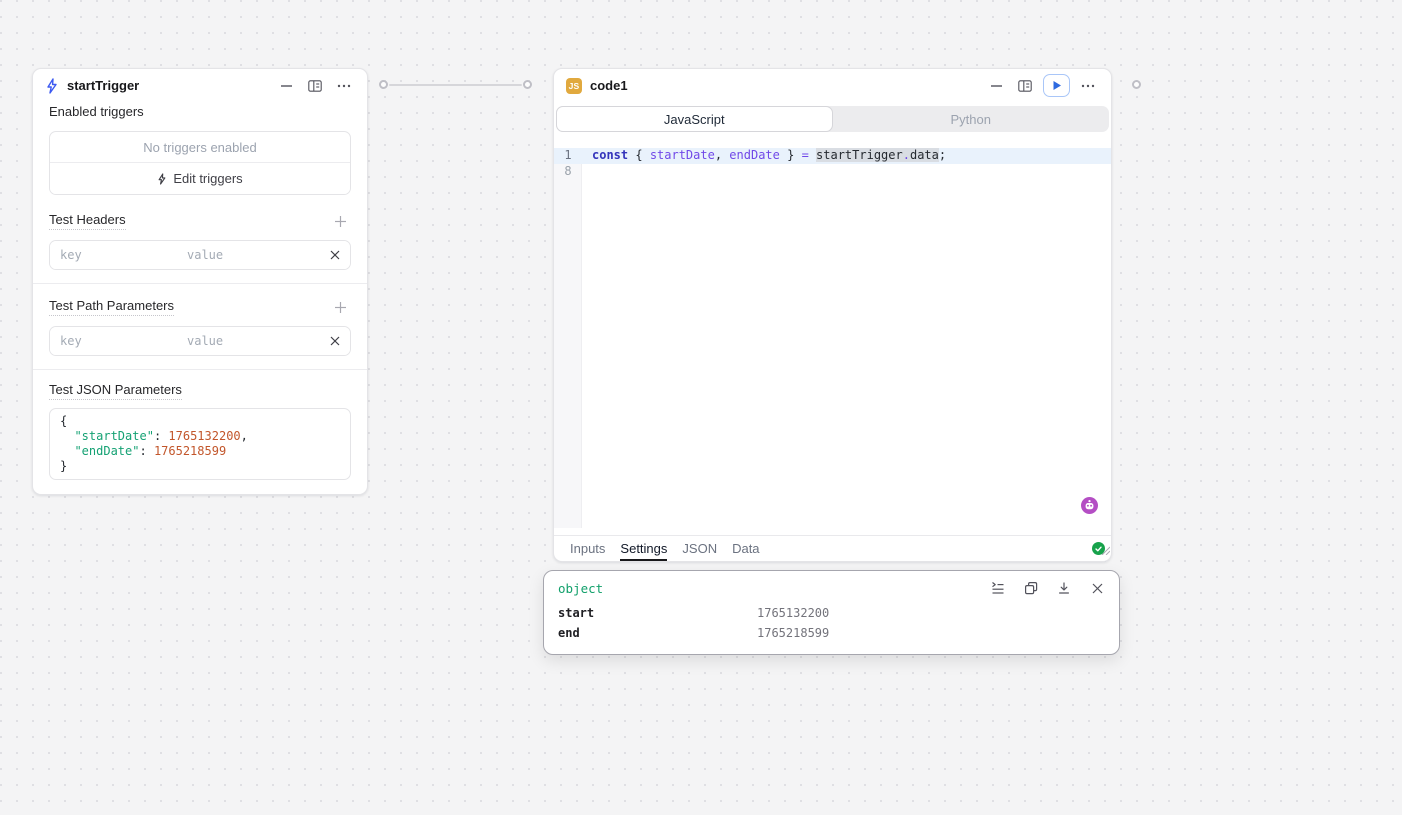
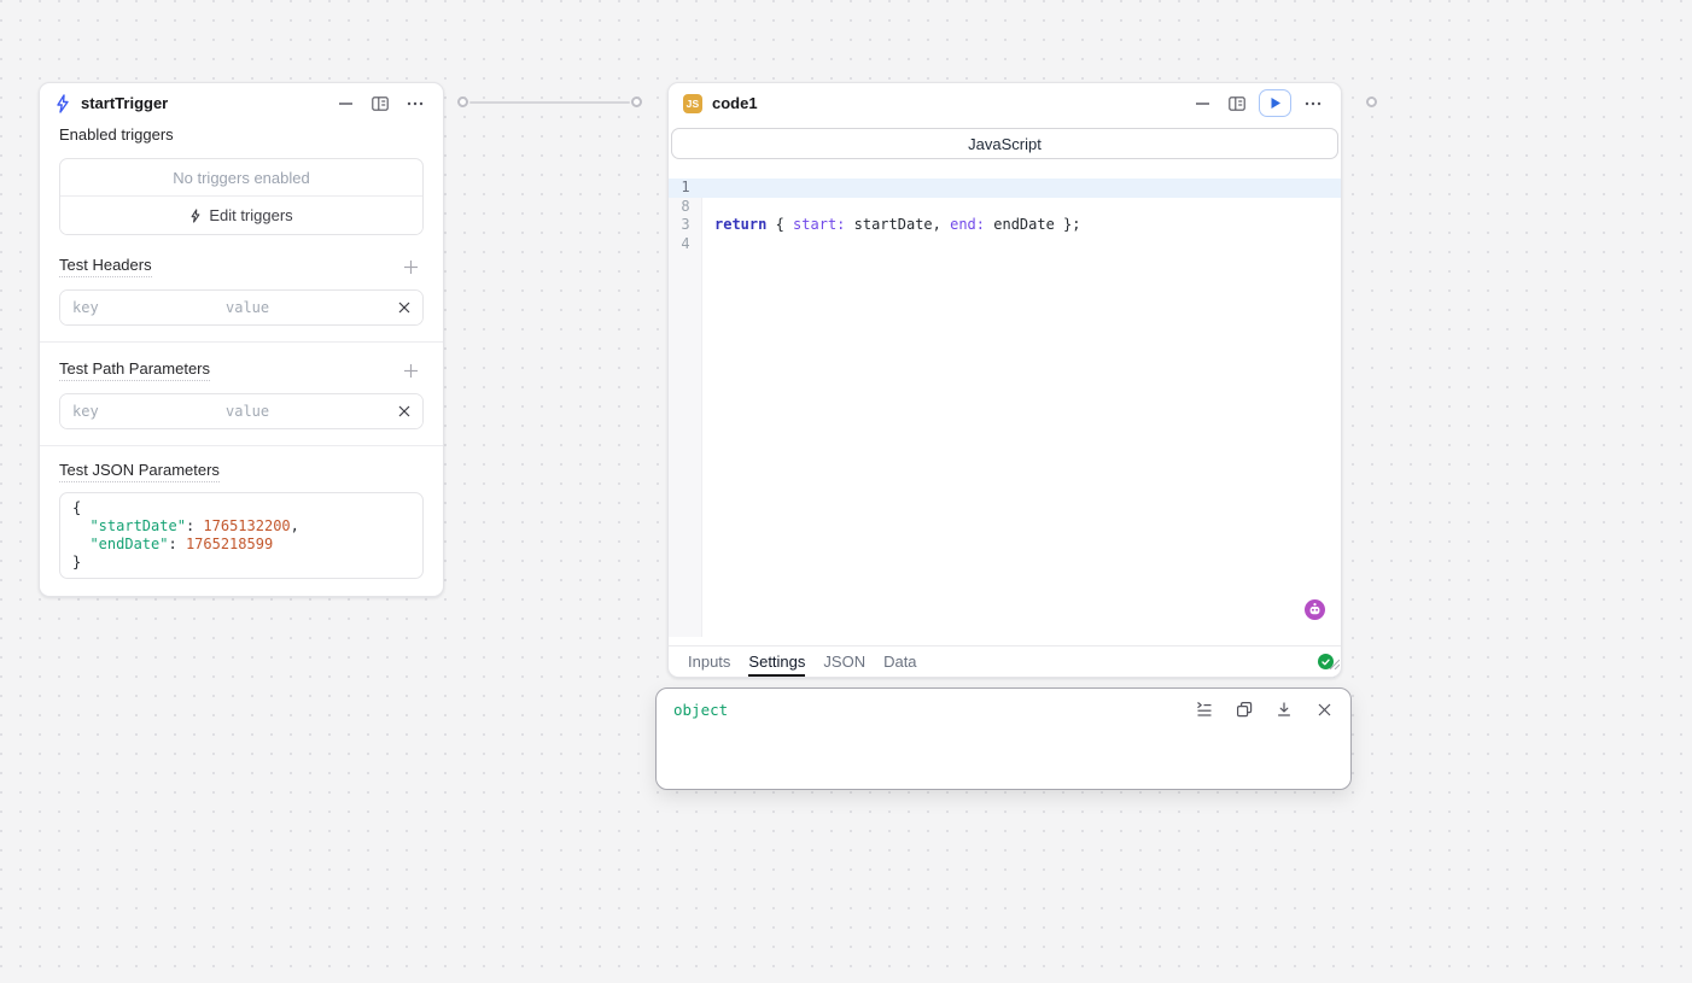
  startTrigger
  Enabled triggers
  No triggers enabled
  Edit triggers
  Test Headers
  key
  value
  Test Path Parameters
  key
  value
  Test JSON Parameters
  {
  "startDate": 1765132200,
  "endDate": 1765218599
  }
  JS
  code1
  JavaScript
- Python
  1
- const { startDate, endDate } = startTrigger.data;
  8
+ 3
+ return { start: startDate, end: endDate };
+ 4
  Inputs
  Settings
  JSON
  Data
  object
- start
- 1765132200
- end
- 1765218599
